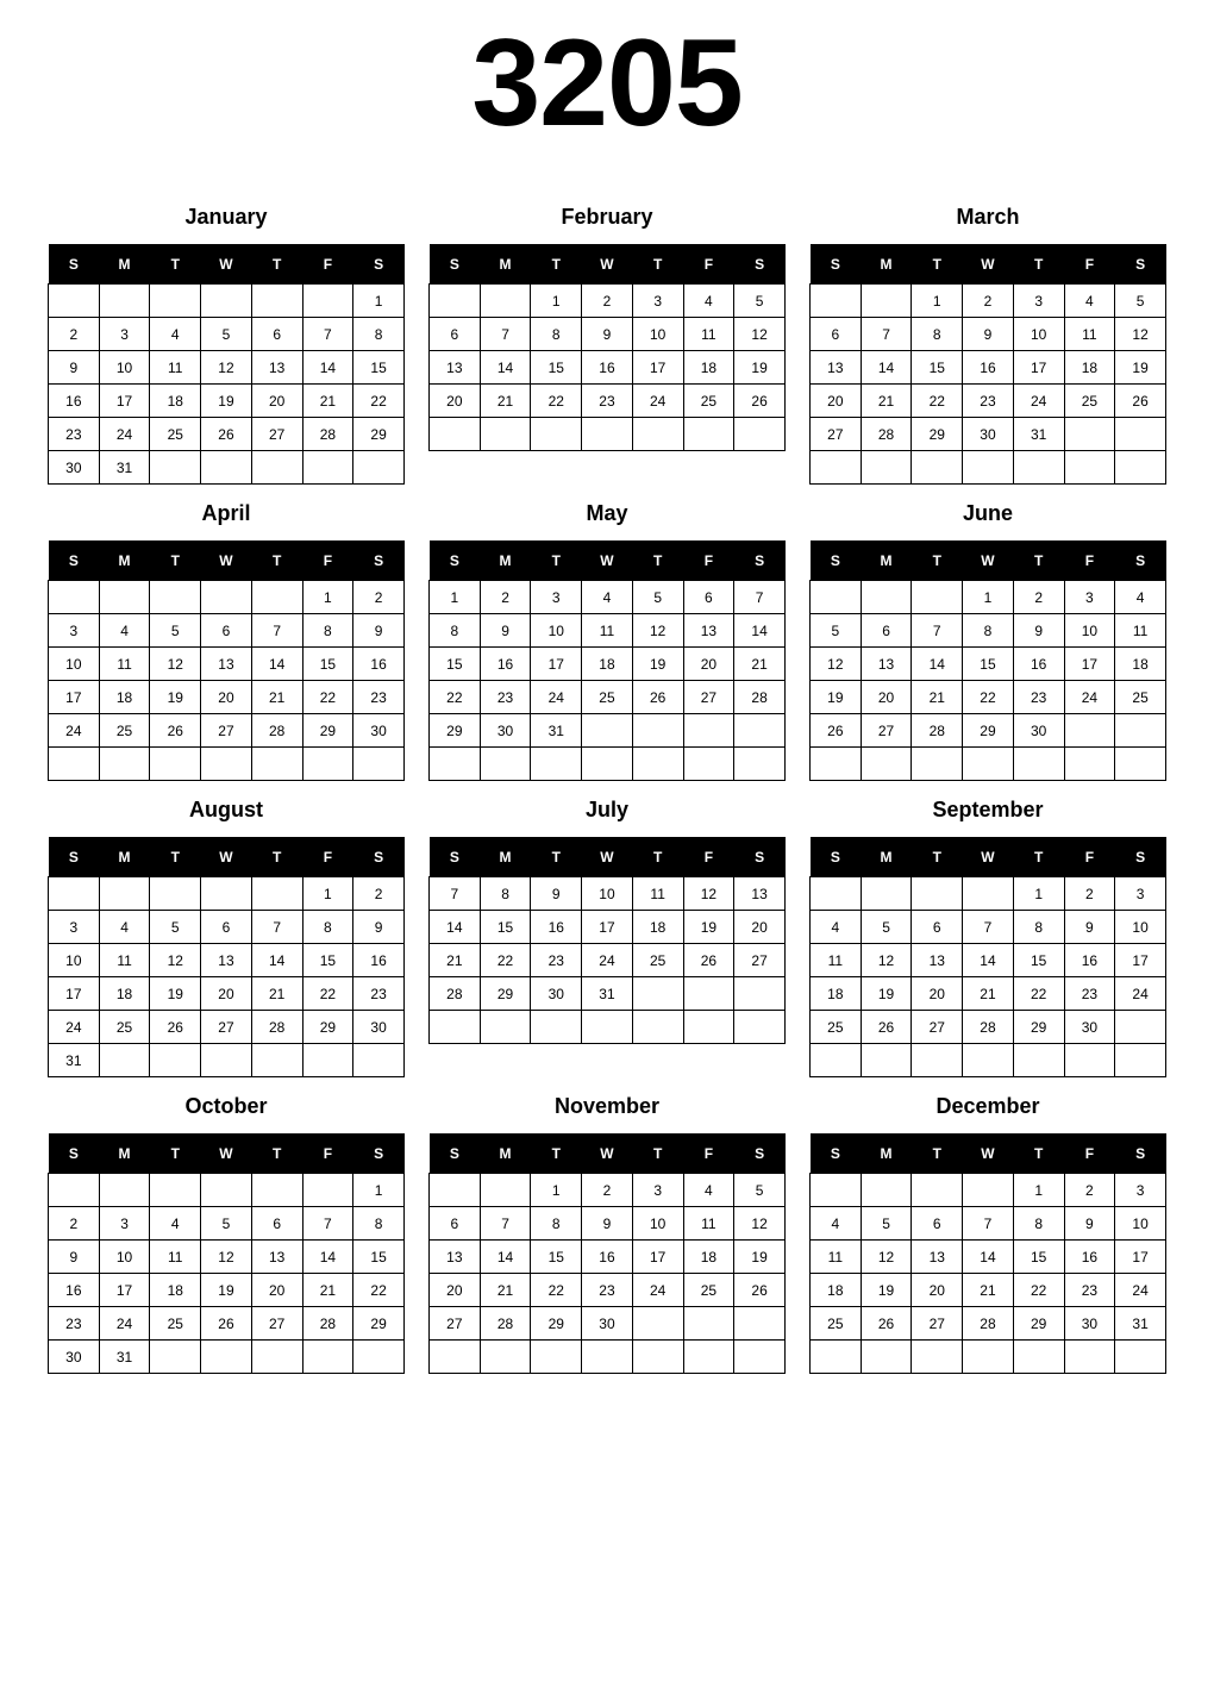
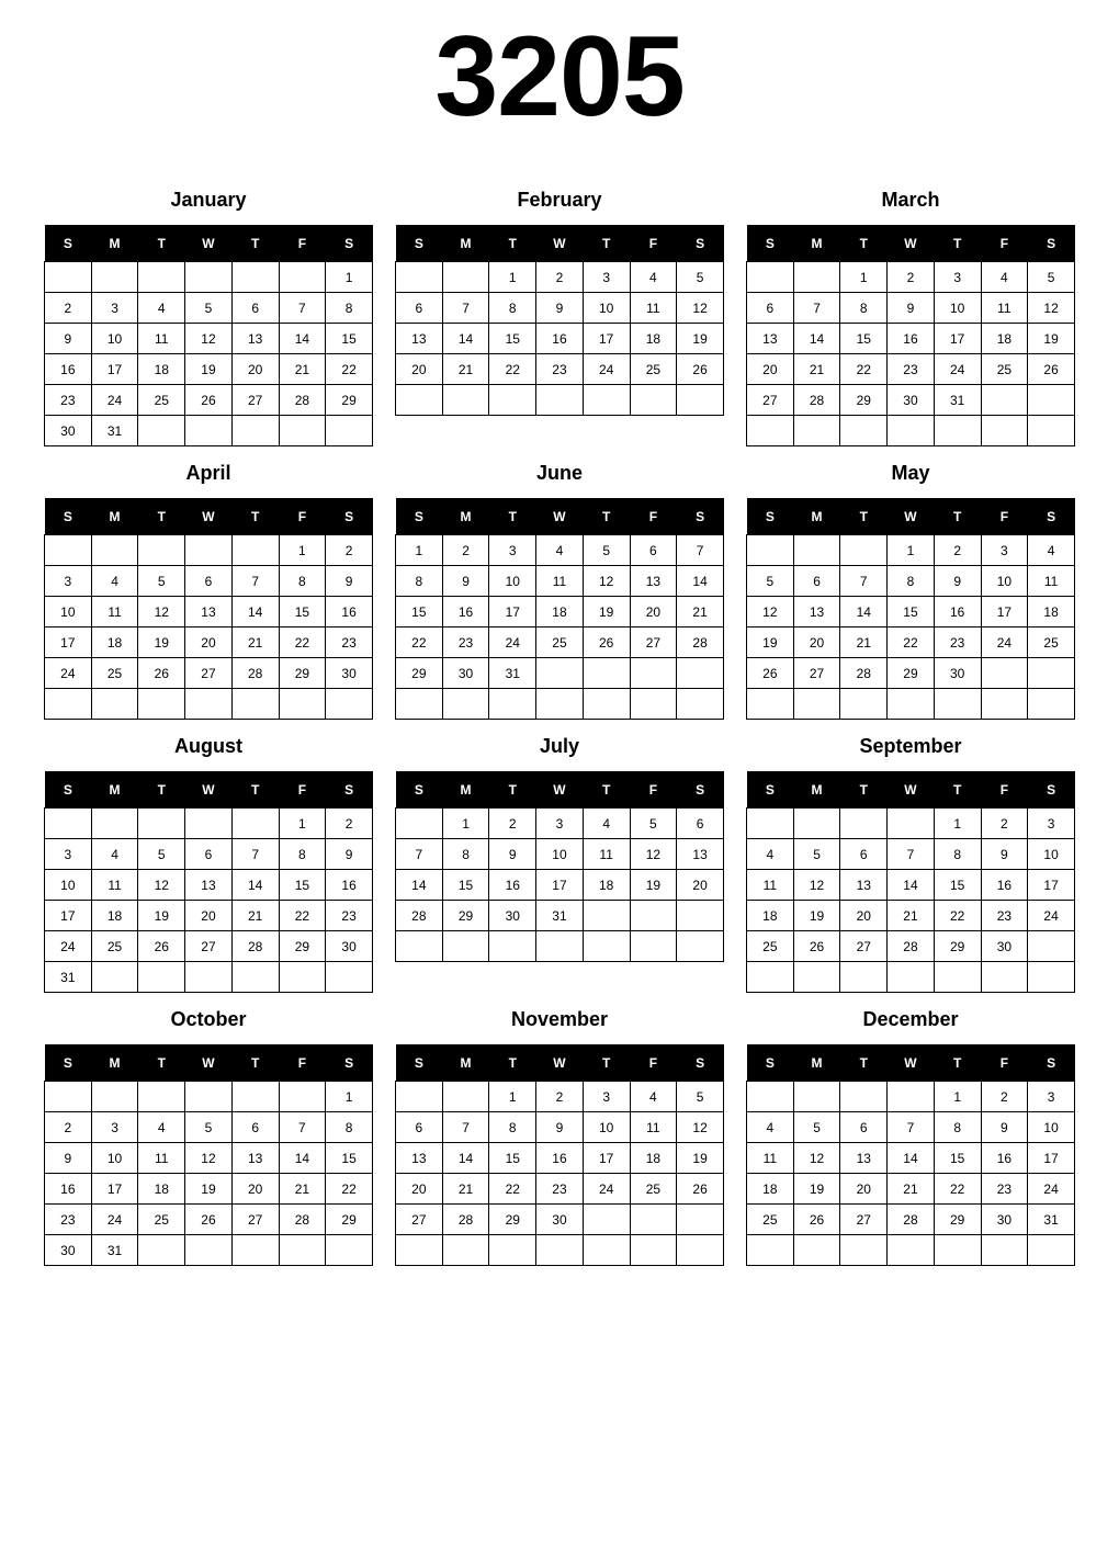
  3205
  January
  S	M	T	W	T	F	S
  						1
  2	3	4	5	6	7	8
  9	10	11	12	13	14	15
  16	17	18	19	20	21	22
  23	24	25	26	27	28	29
  30	31
  February
  S	M	T	W	T	F	S
  		1	2	3	4	5
  6	7	8	9	10	11	12
  13	14	15	16	17	18	19
  20	21	22	23	24	25	26
  March
  S	M	T	W	T	F	S
  		1	2	3	4	5
  6	7	8	9	10	11	12
  13	14	15	16	17	18	19
  20	21	22	23	24	25	26
  27	28	29	30	31
  April
  S	M	T	W	T	F	S
  					1	2
  3	4	5	6	7	8	9
  10	11	12	13	14	15	16
  17	18	19	20	21	22	23
  24	25	26	27	28	29	30
- May
+ June
  S	M	T	W	T	F	S
  1	2	3	4	5	6	7
  8	9	10	11	12	13	14
  15	16	17	18	19	20	21
  22	23	24	25	26	27	28
  29	30	31
- June
+ May
  S	M	T	W	T	F	S
  			1	2	3	4
  5	6	7	8	9	10	11
  12	13	14	15	16	17	18
  19	20	21	22	23	24	25
  26	27	28	29	30
  August
  S	M	T	W	T	F	S
  					1	2
  3	4	5	6	7	8	9
  10	11	12	13	14	15	16
  17	18	19	20	21	22	23
  24	25	26	27	28	29	30
  31
  July
  S	M	T	W	T	F	S
+ 	1	2	3	4	5	6
  7	8	9	10	11	12	13
  14	15	16	17	18	19	20
- 21	22	23	24	25	26	27
  28	29	30	31
  September
  S	M	T	W	T	F	S
  				1	2	3
  4	5	6	7	8	9	10
  11	12	13	14	15	16	17
  18	19	20	21	22	23	24
  25	26	27	28	29	30
  October
  S	M	T	W	T	F	S
  						1
  2	3	4	5	6	7	8
  9	10	11	12	13	14	15
  16	17	18	19	20	21	22
  23	24	25	26	27	28	29
  30	31
  November
  S	M	T	W	T	F	S
  		1	2	3	4	5
  6	7	8	9	10	11	12
  13	14	15	16	17	18	19
  20	21	22	23	24	25	26
  27	28	29	30
  December
  S	M	T	W	T	F	S
  				1	2	3
  4	5	6	7	8	9	10
  11	12	13	14	15	16	17
  18	19	20	21	22	23	24
  25	26	27	28	29	30	31
